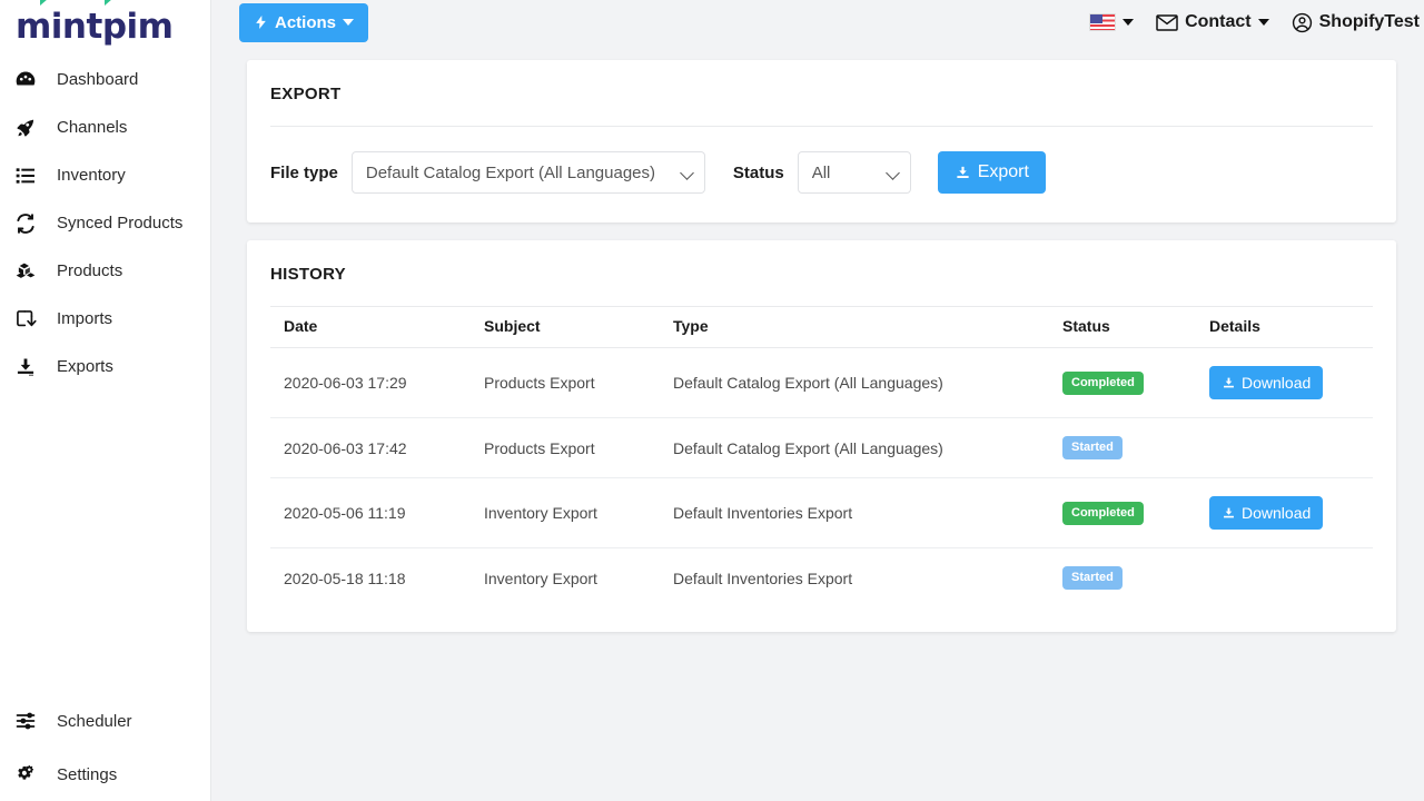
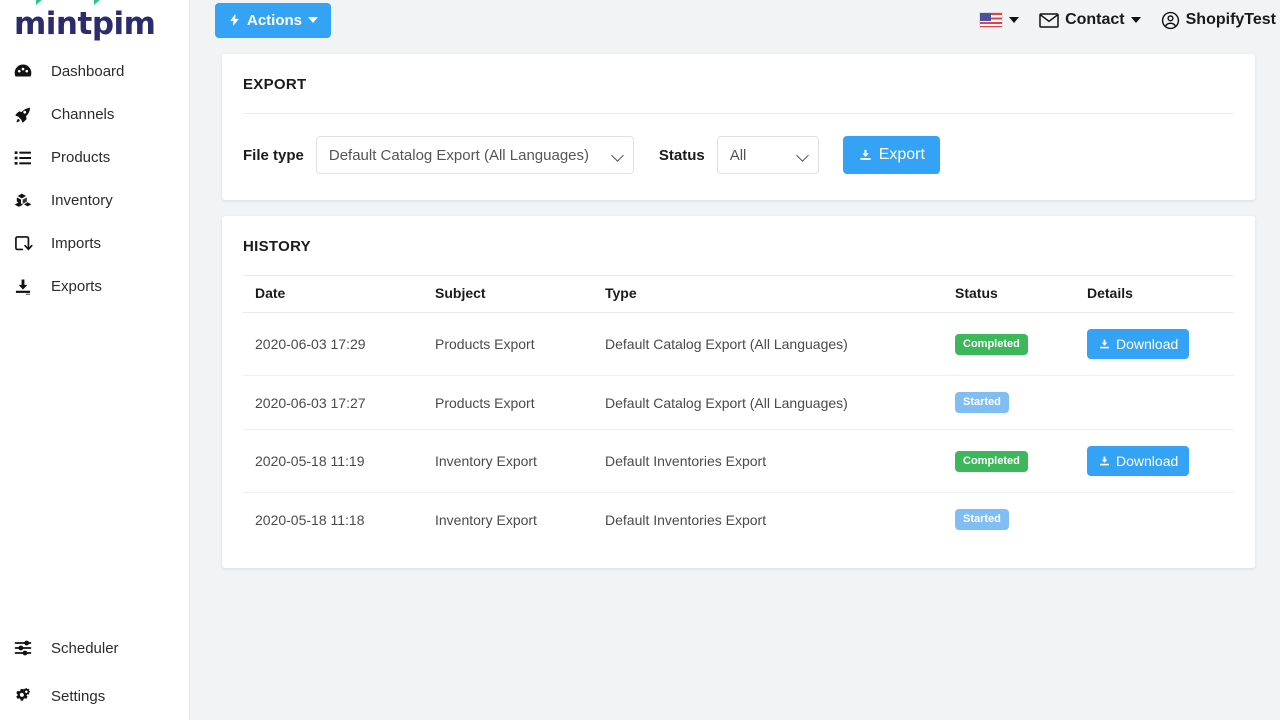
  mintpim
  Dashboard
  Channels
- Inventory
+ Products
- Synced Products
- Products
+ Inventory
  Imports
  Exports
  Scheduler
  Settings
  Actions
  Contact
  ShopifyTest
  EXPORT
  File type
  Default Catalog Export (All Languages)
  Status
  All
  Export
  HISTORY
  Date	Subject	Type	Status	Details
  2020-06-03 17:29	Products Export	Default Catalog Export (All Languages)	Completed	Download
- 2020-06-03 17:42	Products Export	Default Catalog Export (All Languages)	Started
+ 2020-06-03 17:27	Products Export	Default Catalog Export (All Languages)	Started
- 2020-05-06 11:19	Inventory Export	Default Inventories Export	Completed	Download
+ 2020-05-18 11:19	Inventory Export	Default Inventories Export	Completed	Download
  2020-05-18 11:18	Inventory Export	Default Inventories Export	Started
